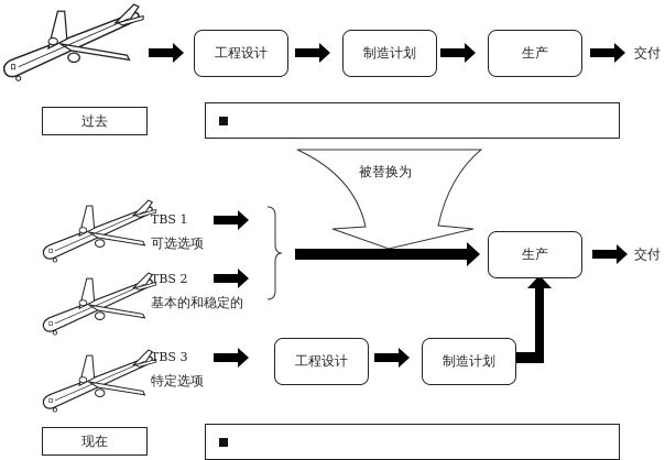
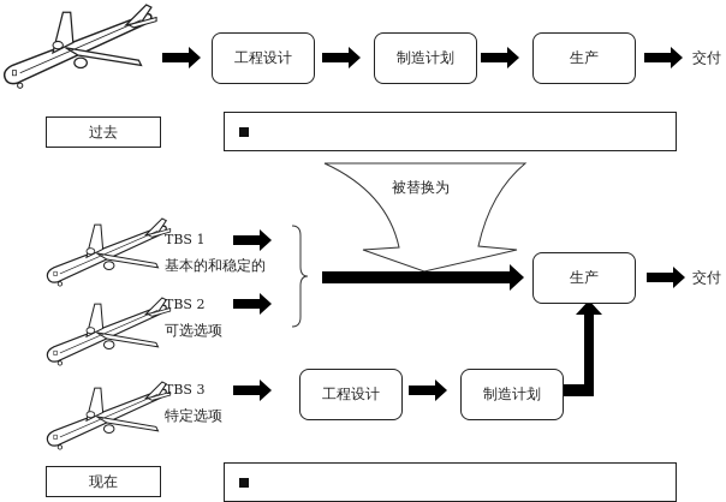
  工程设计
  制造计划
  生产
  交付
  过去
  被替换为
  TBS 1
- 可选选项
+ 基本的和稳定的
  TBS 2
- 基本的和稳定的
+ 可选选项
  TBS 3
  特定选项
  生产
  交付
  工程设计
  制造计划
  现在
